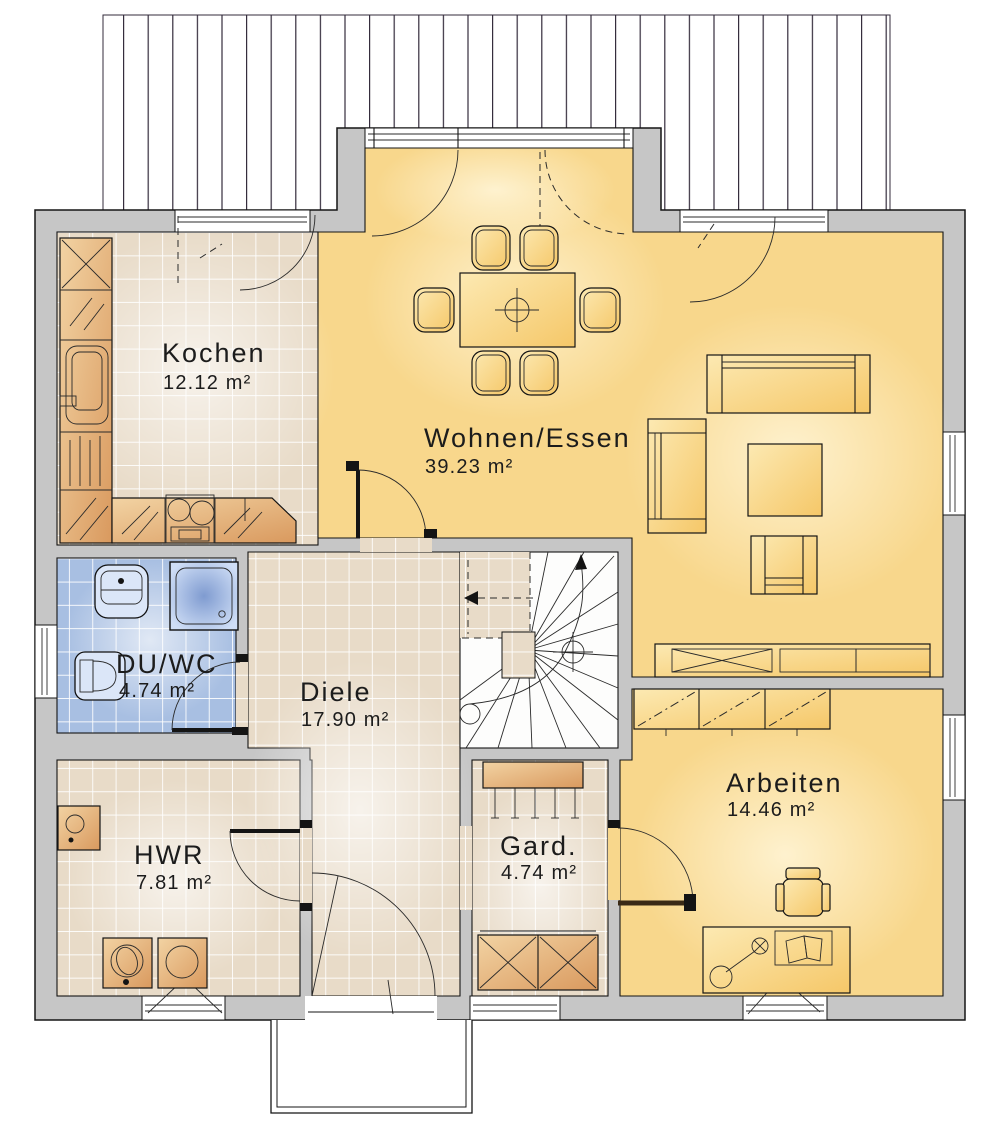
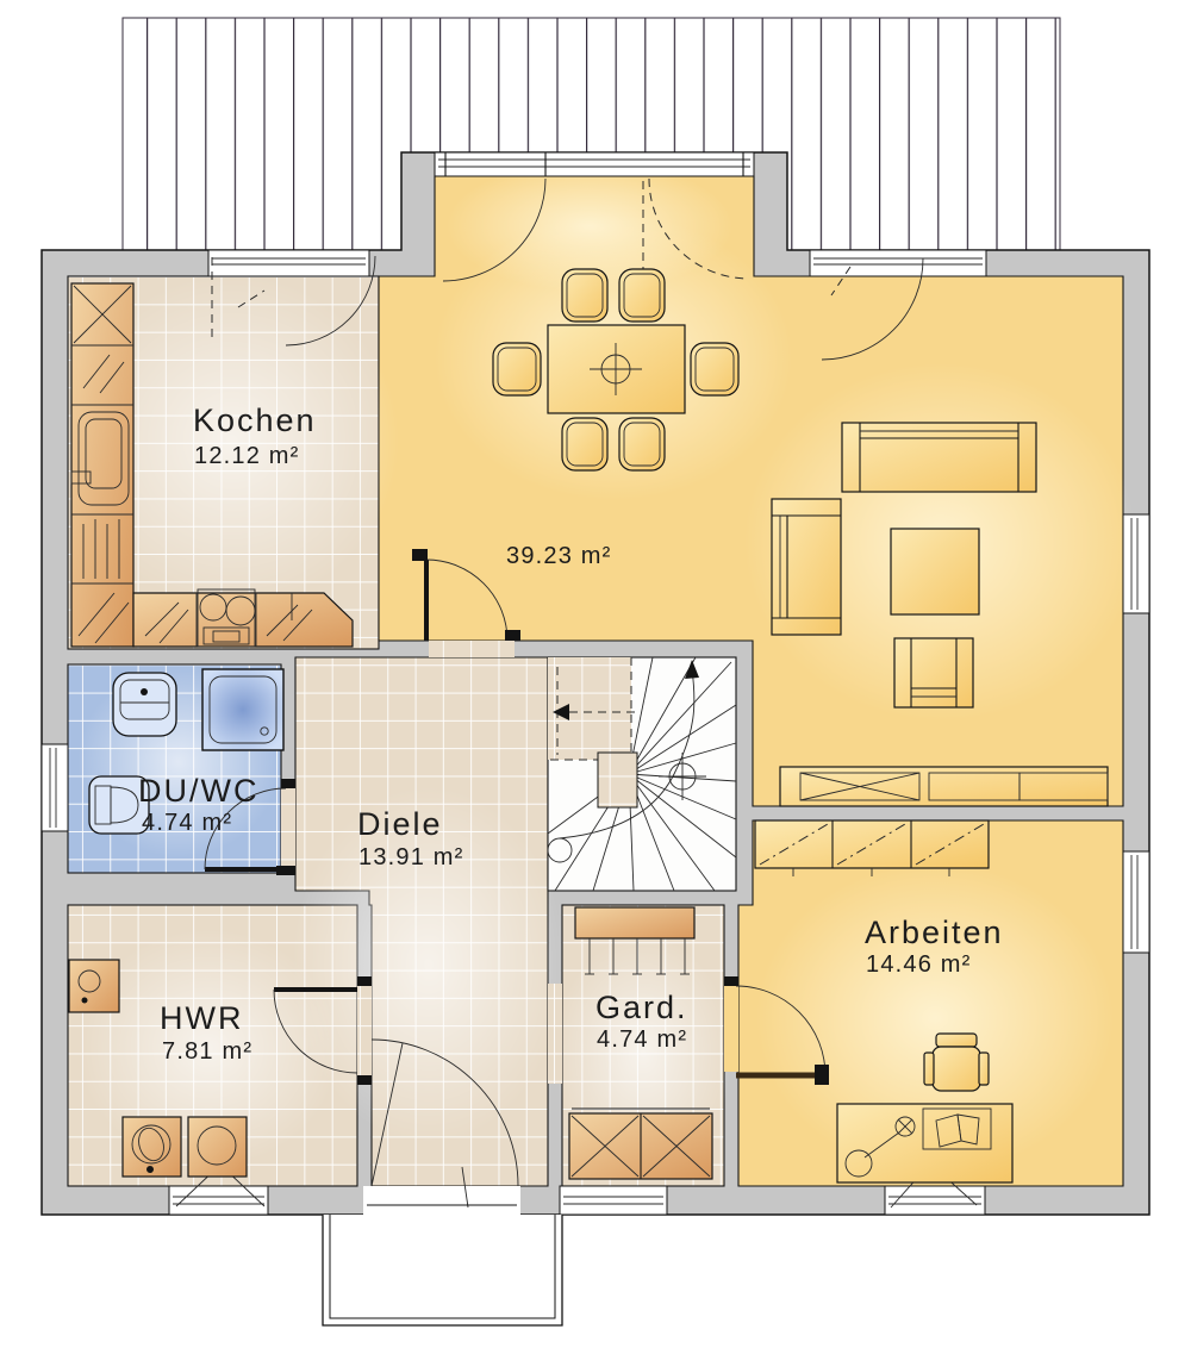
  Kochen
  12.12 m²
- Wohnen/Essen
  39.23 m²
  DU/WC
  4.74 m²
  Diele
- 17.90 m²
+ 13.91 m²
  HWR
  7.81 m²
  Gard.
  4.74 m²
  Arbeiten
  14.46 m²
